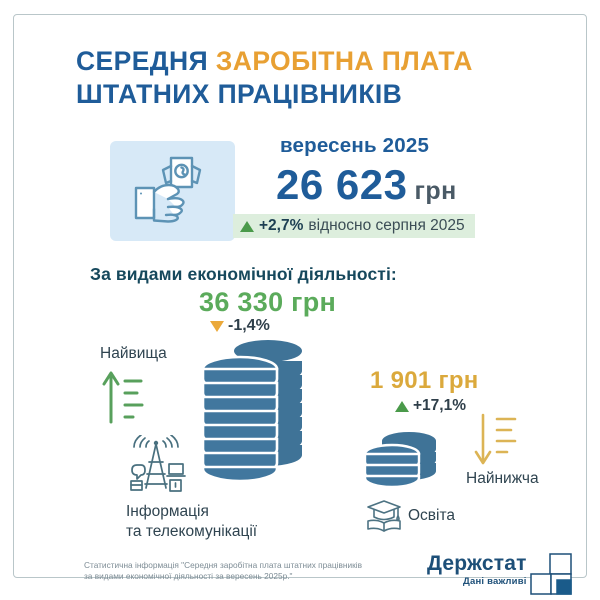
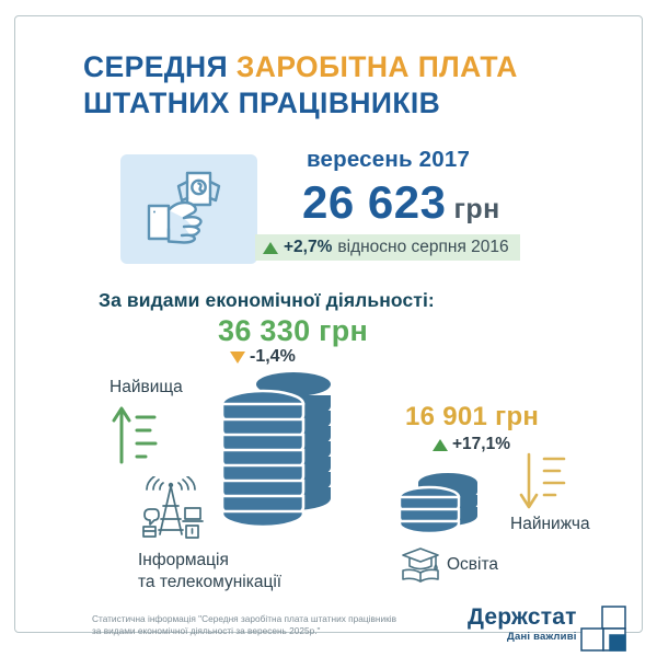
  СЕРЕДНЯ ЗАРОБІТНА ПЛАТА
  ШТАТНИХ ПРАЦІВНИКІВ
- вересень 2025
+ вересень 2017
  26 623 грн
  +2,7%
- відносно серпня 2025
+ відносно серпня 2016
  За видами економічної діяльності:
  36 330 грн
  -1,4%
  Найвища
  Інформація
  та телекомунікації
- 1 901 грн
+ 16 901 грн
  +17,1%
  Найнижча
  Освіта
  Статистична інформація "Середня заробітна плата штатних працівників
  за видами економічної діяльності за вересень 2025р."
  Держстат
  Дані важливі
